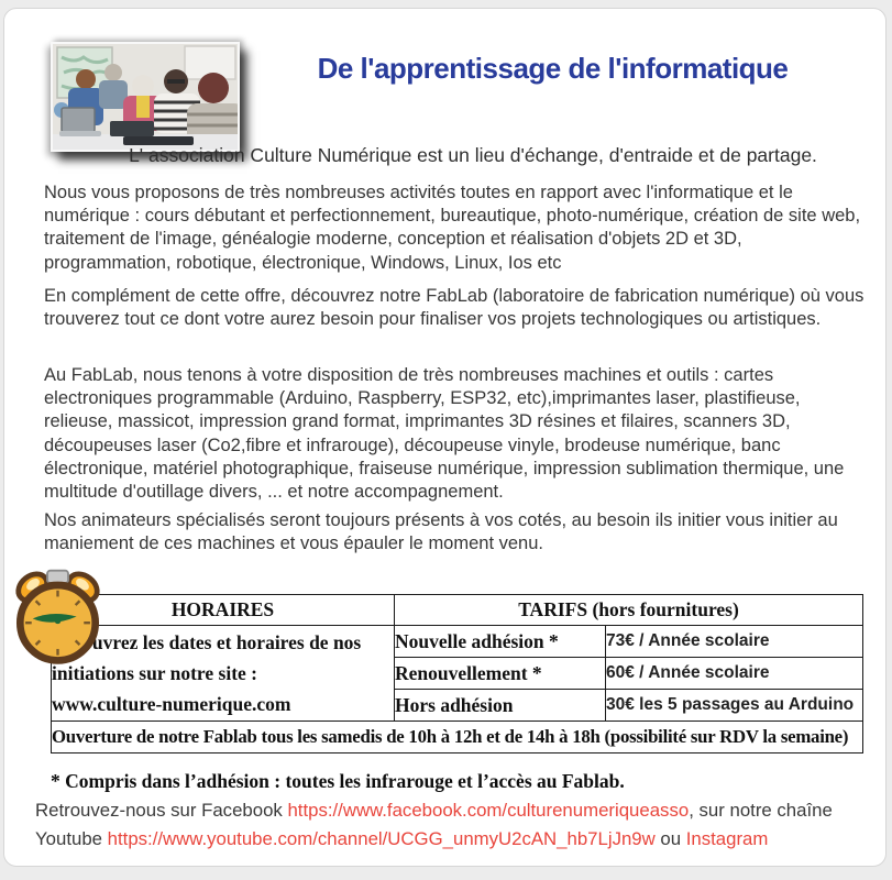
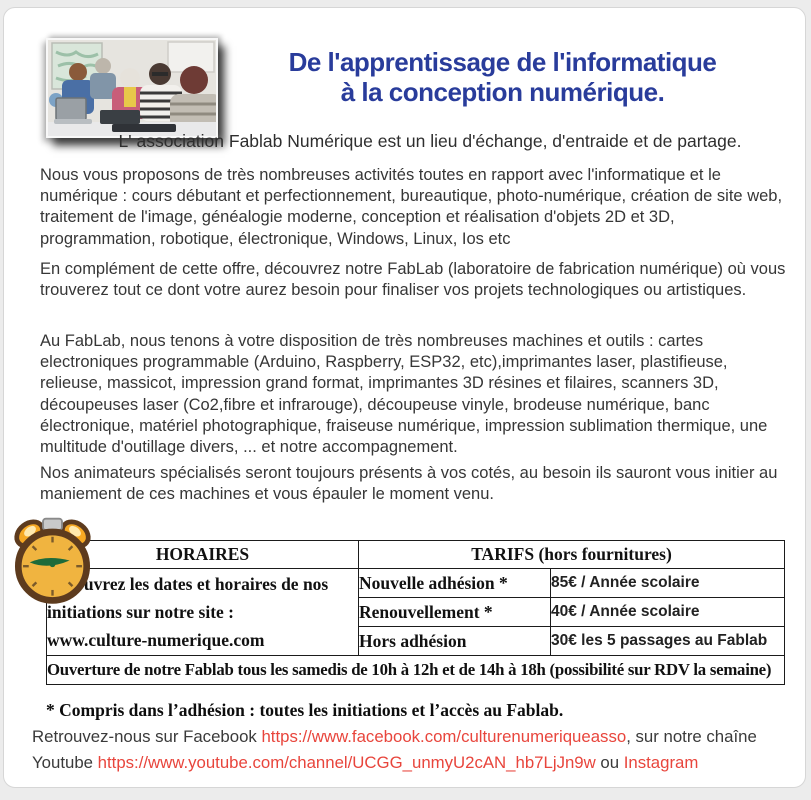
  De l'apprentissage de l'informatique
+ à la conception numérique.
- L' association Culture Numérique est un lieu d'échange, d'entraide et de partage.
+ L' association Fablab Numérique est un lieu d'échange, d'entraide et de partage.
  Nous vous proposons de très nombreuses activités toutes en rapport avec l'informatique et le numérique : cours débutant et perfectionnement, bureautique, photo-numérique, création de site web, traitement de l'image, généalogie moderne, conception et réalisation d'objets 2D et 3D, programmation, robotique, électronique, Windows, Linux, Ios etc
  En complément de cette offre, découvrez notre FabLab (laboratoire de fabrication numérique) où vous trouverez tout ce dont votre aurez besoin pour finaliser vos projets technologiques ou artistiques.
  Au FabLab, nous tenons à votre disposition de très nombreuses machines et outils : cartes electroniques programmable (Arduino, Raspberry, ESP32, etc),imprimantes laser, plastifieuse, relieuse, massicot, impression grand format, imprimantes 3D résines et filaires, scanners 3D, découpeuses laser (Co2,fibre et infrarouge), découpeuse vinyle, brodeuse numérique, banc électronique, matériel photographique, fraiseuse numérique, impression sublimation thermique, une multitude d'outillage divers, ... et notre accompagnement.
- Nos animateurs spécialisés seront toujours présents à vos cotés, au besoin ils initier vous initier au maniement de ces machines et vous épauler le moment venu.
+ Nos animateurs spécialisés seront toujours présents à vos cotés, au besoin ils sauront vous initier au maniement de ces machines et vous épauler le moment venu.
  HORAIRES	TARIFS (hors fournitures)
- uvrez les dates et horaires de nos initiations sur notre site : www.culture-numerique.com	Nouvelle adhésion *	73€ / Année scolaire
+ uvrez les dates et horaires de nos initiations sur notre site : www.culture-numerique.com	Nouvelle adhésion *	85€ / Année scolaire
- Renouvellement *	60€ / Année scolaire
+ Renouvellement *	40€ / Année scolaire
- Hors adhésion	30€ les 5 passages au Arduino
+ Hors adhésion	30€ les 5 passages au Fablab
  Ouverture de notre Fablab tous les samedis de 10h à 12h et de 14h à 18h (possibilité sur RDV la semaine)
- * Compris dans l’adhésion : toutes les infrarouge et l’accès au Fablab.
+ * Compris dans l’adhésion : toutes les initiations et l’accès au Fablab.
  Retrouvez-nous sur Facebook https://www.facebook.com/culturenumeriqueasso, sur notre chaîne
  Youtube https://www.youtube.com/channel/UCGG_unmyU2cAN_hb7LjJn9w ou Instagram
